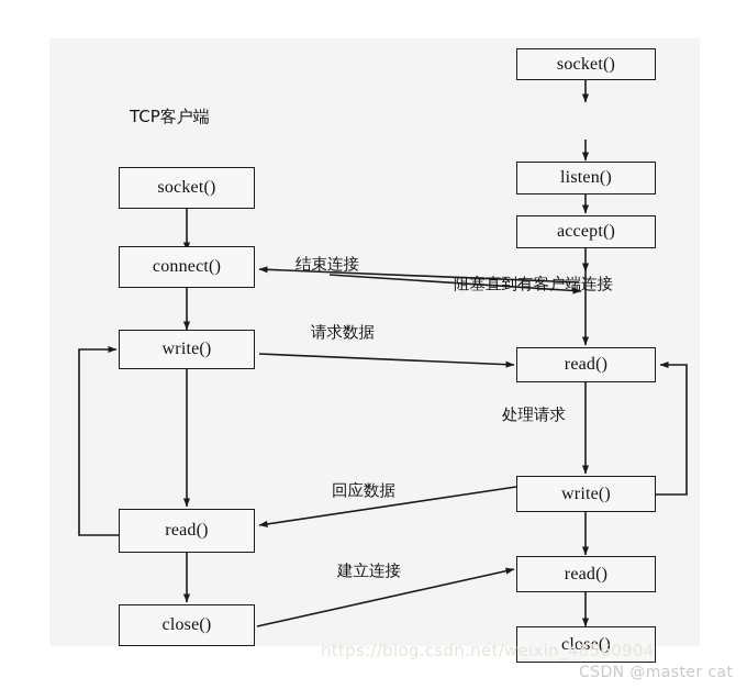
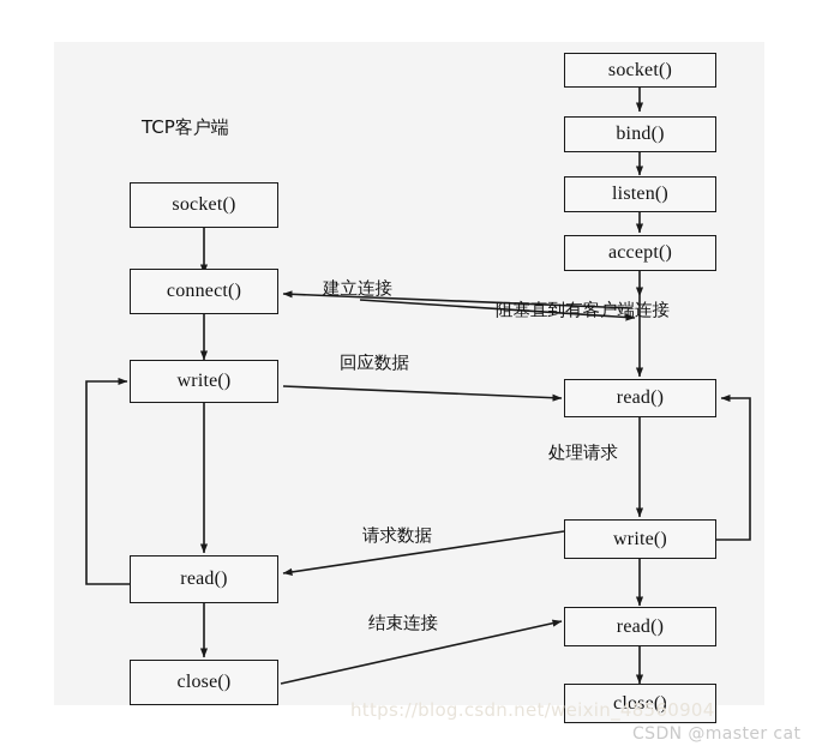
  TCP客户端
  socket()
  connect()
  write()
  read()
  close()
  socket()
+ bind()
  listen()
  accept()
  read()
  write()
  read()
  close()
- 结束连接
+ 建立连接
  阻塞直到有客户端连接
- 请求数据
+ 回应数据
  处理请求
- 回应数据
+ 请求数据
- 建立连接
+ 结束连接
  https://blog.csdn.net/weixin_48560904
  CSDN @master cat
